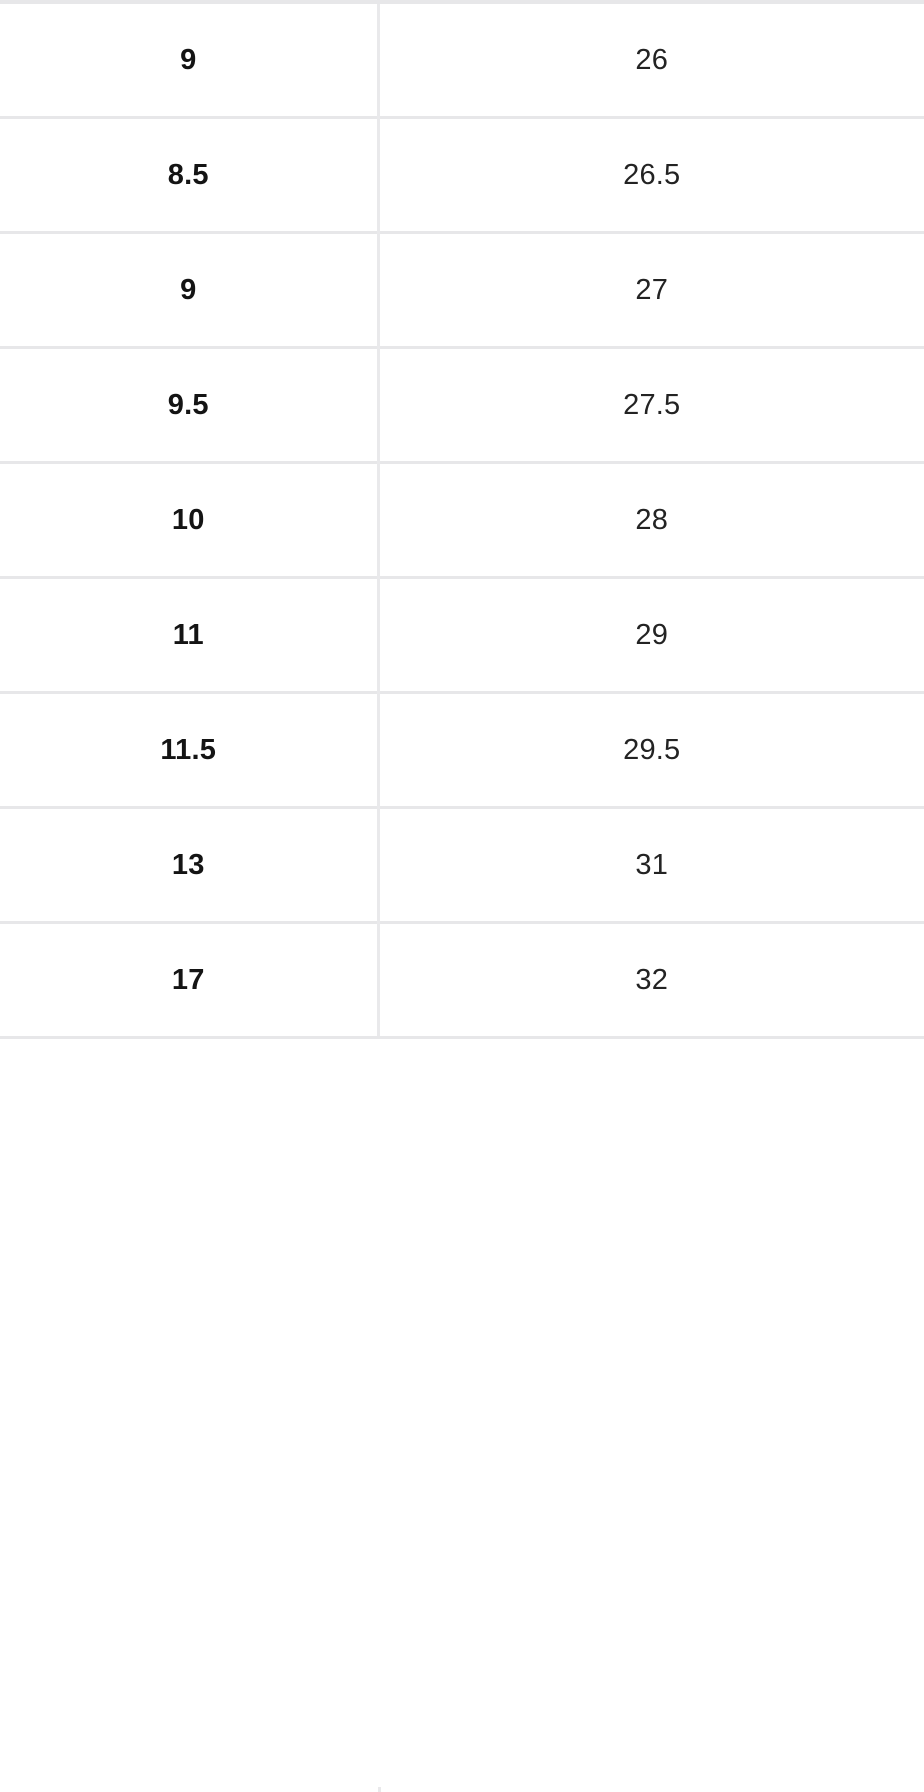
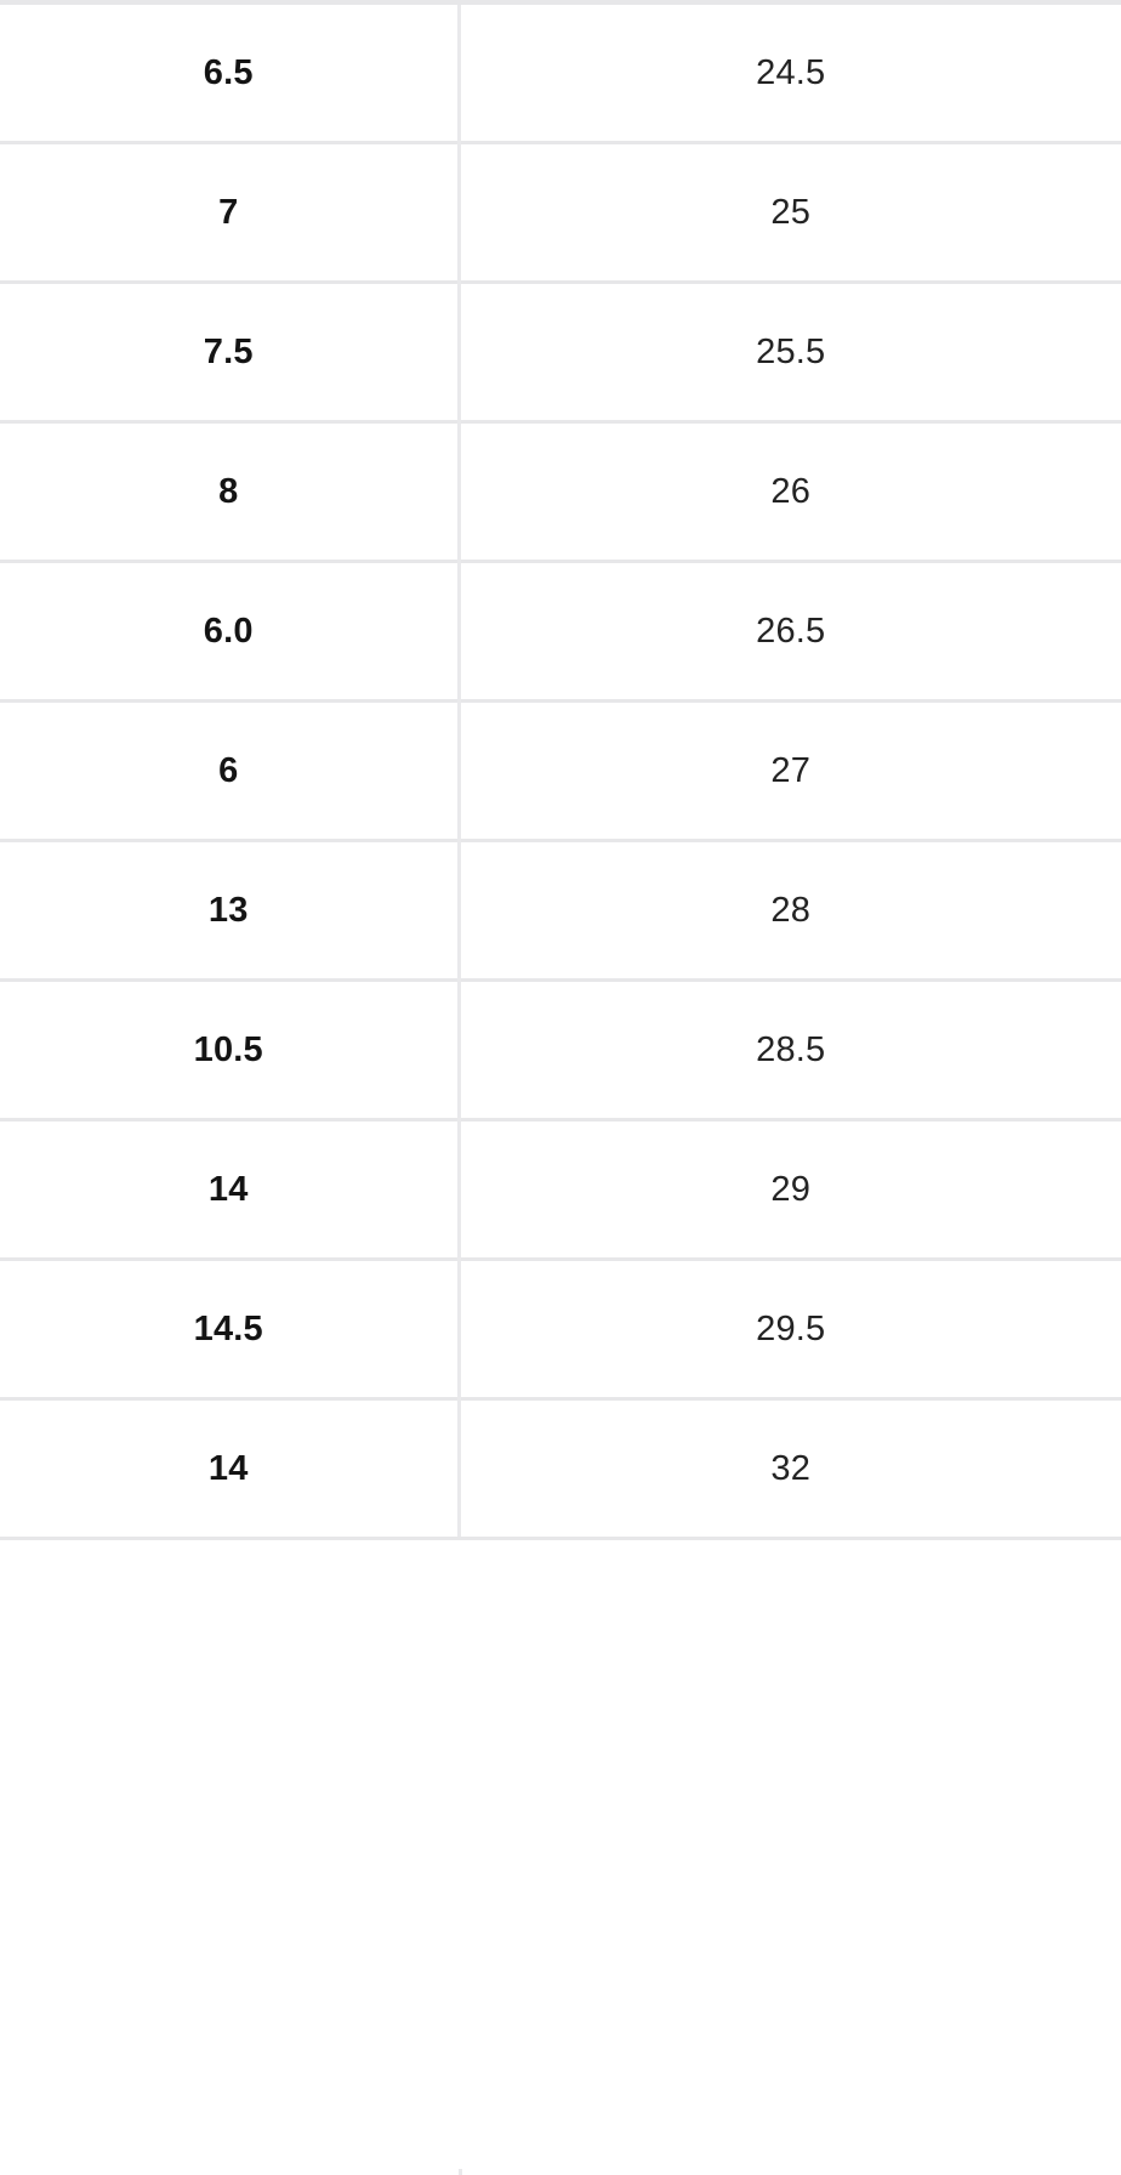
+ 6.5	24.5
+ 7	25
+ 7.5	25.5
- 9	26
+ 8	26
- 8.5	26.5
+ 6.0	26.5
- 9	27
+ 6	27
- 9.5	27.5
- 10	28
+ 13	28
+ 10.5	28.5
- 11	29
+ 14	29
- 11.5	29.5
+ 14.5	29.5
- 13	31
- 17	32
+ 14	32
